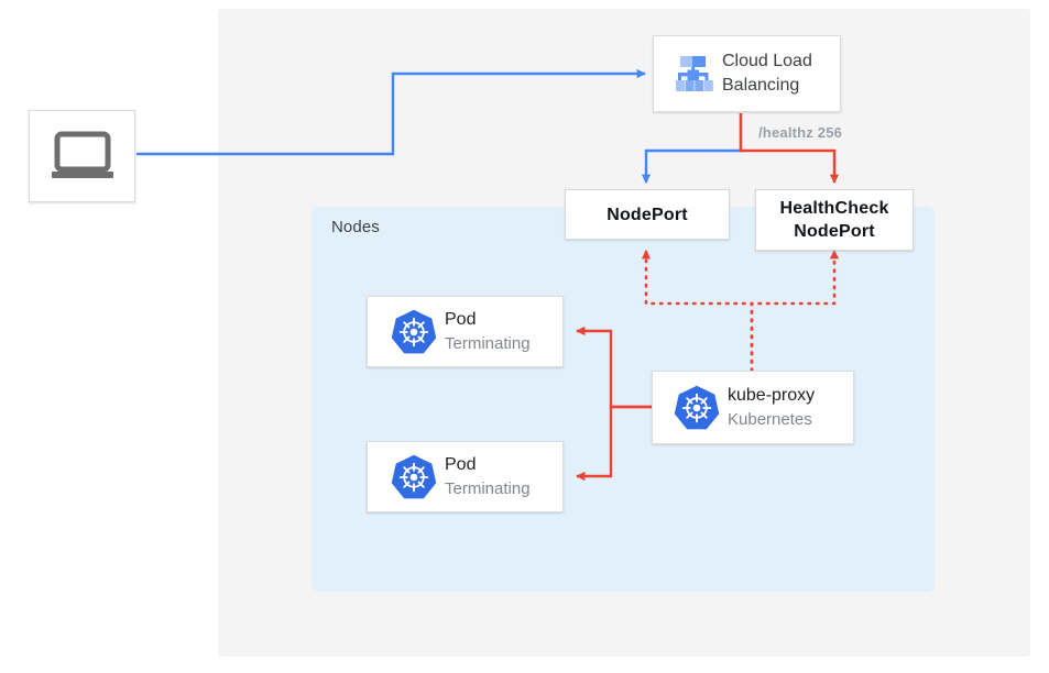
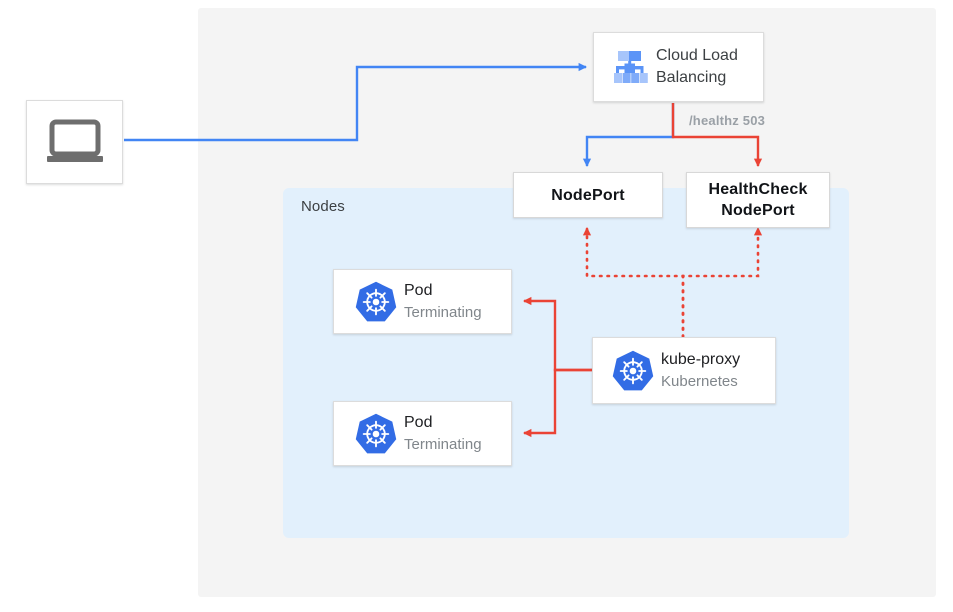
  Nodes
- /healthz 256
+ /healthz 503
  Cloud Load
  Balancing
  NodePort
  HealthCheck
  NodePort
  Pod
  Terminating
  Pod
  Terminating
  kube-proxy
  Kubernetes
